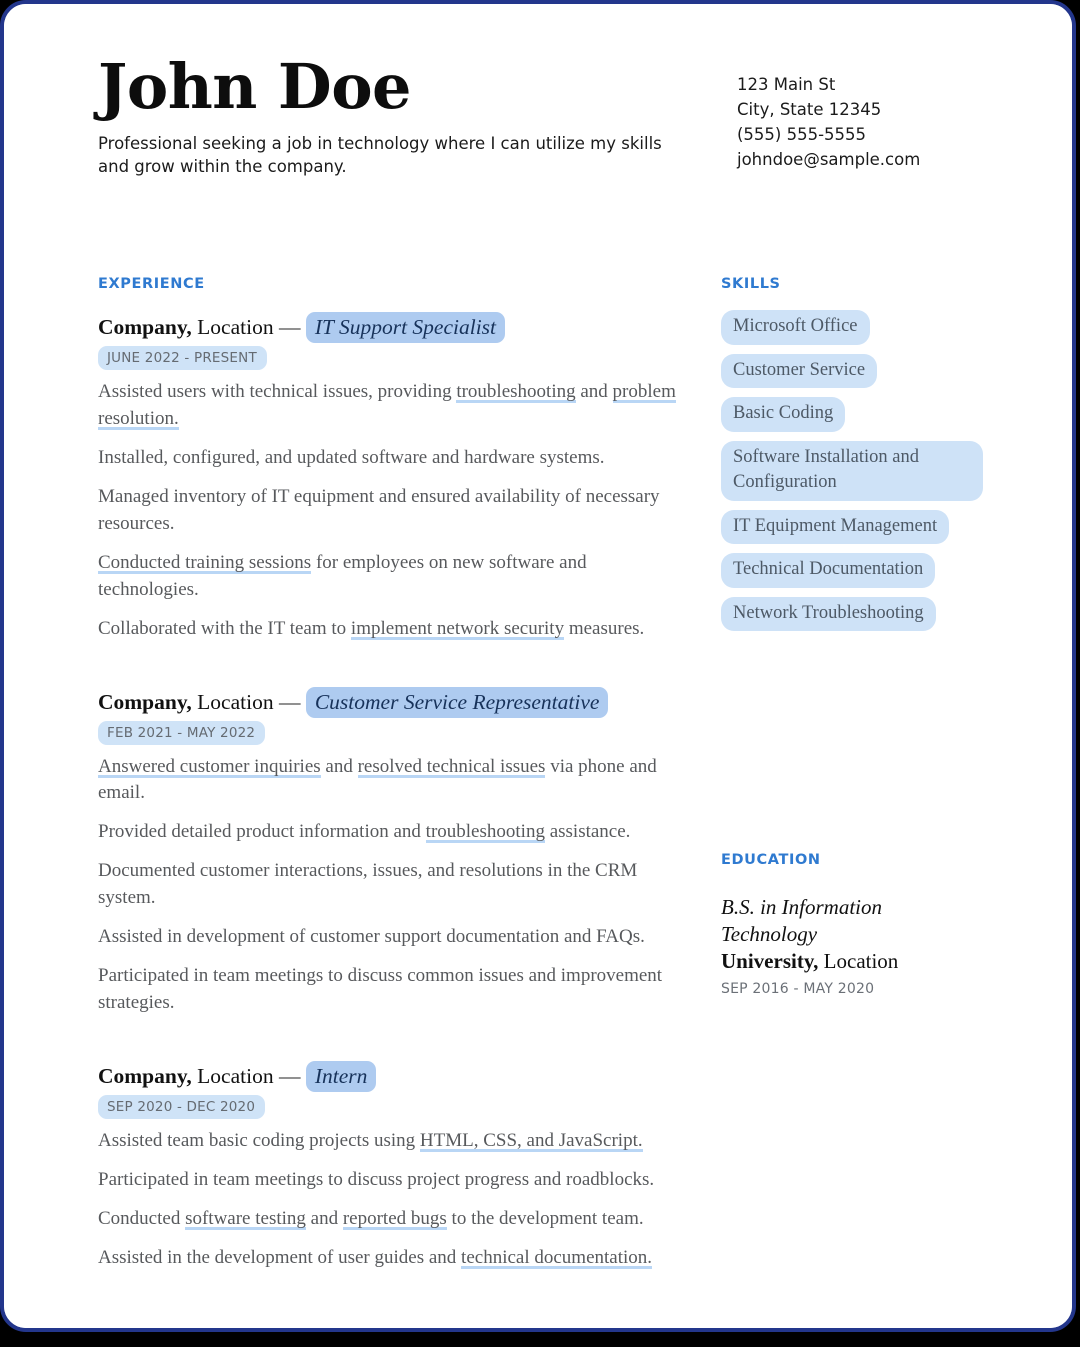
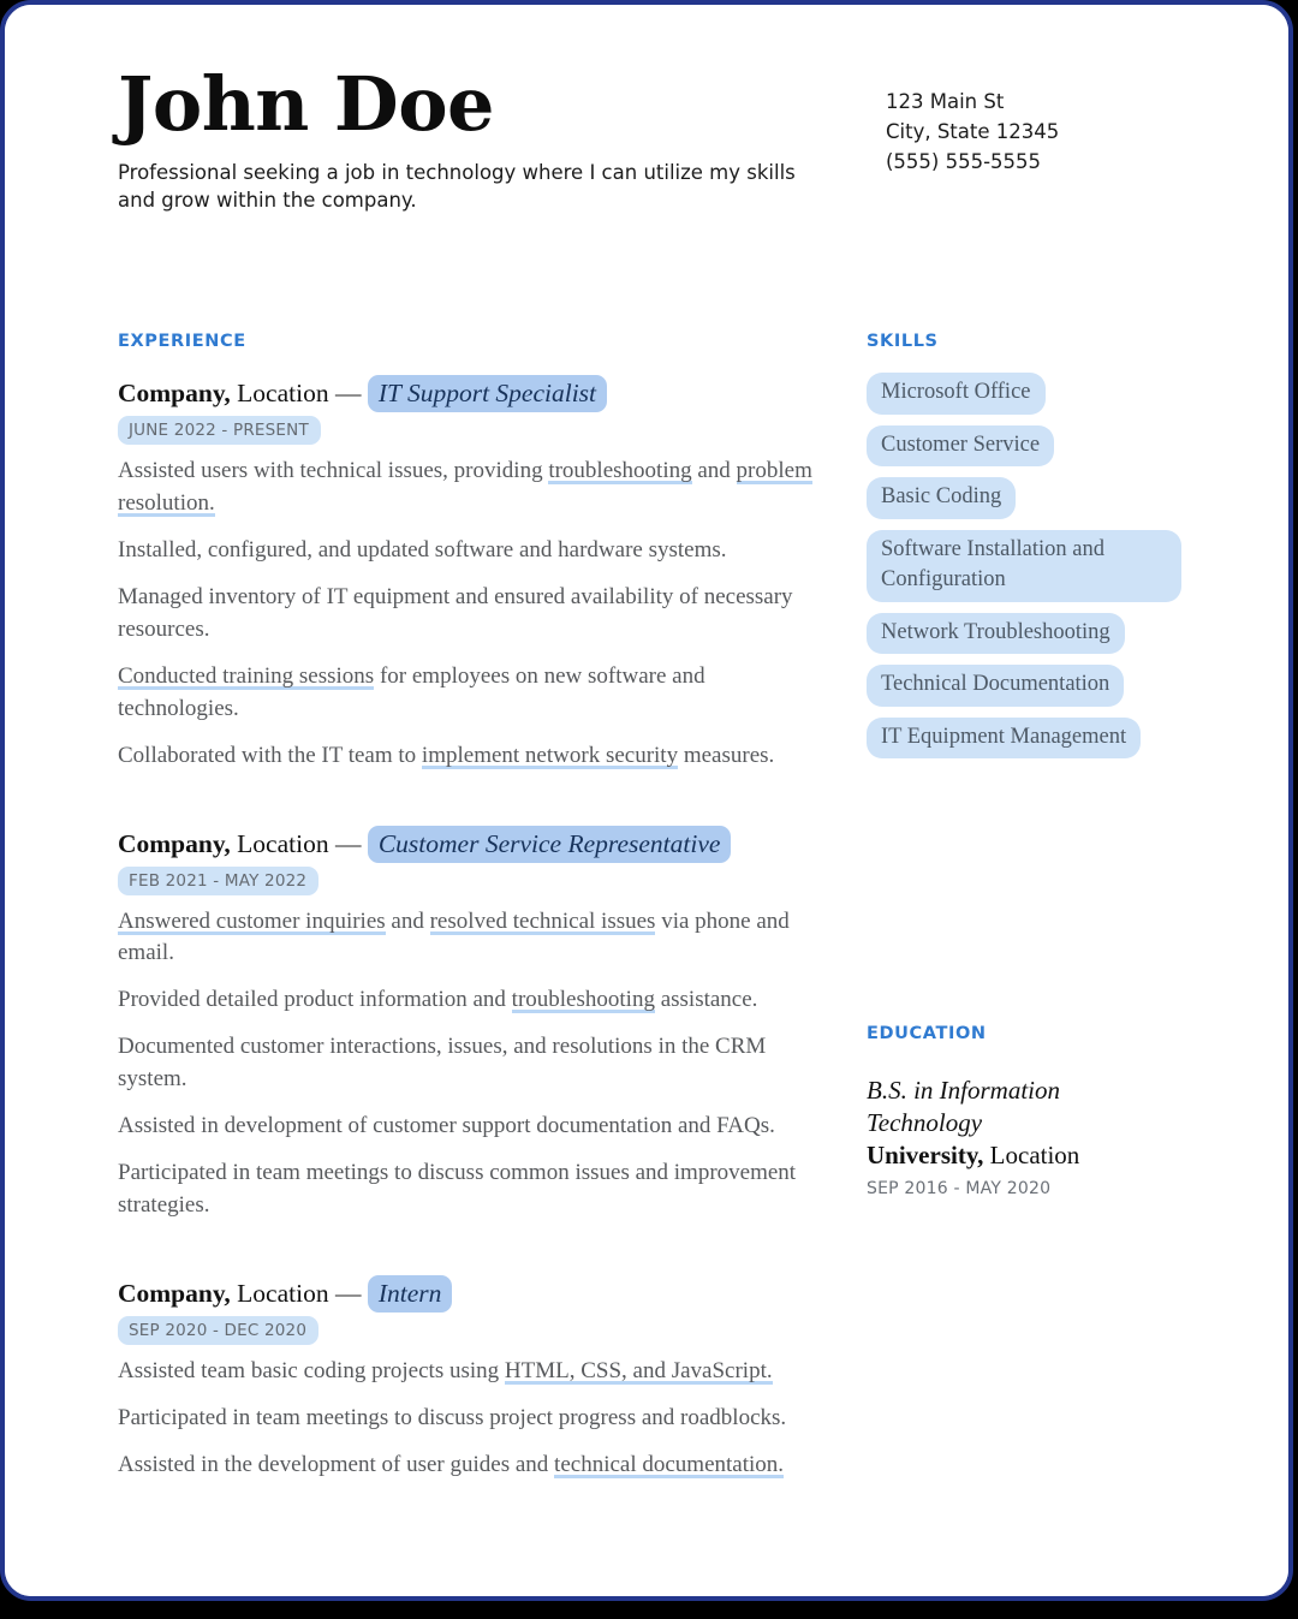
  John Doe
  Professional seeking a job in technology where I can utilize my skills and grow within the company.
  123 Main St
  City, State 12345
  (555) 555-5555
- johndoe@sample.com
  EXPERIENCE
  Company, Location — IT Support Specialist
  JUNE 2022 - PRESENT
  Assisted users with technical issues, providing troubleshooting and problem resolution.
  Installed, configured, and updated software and hardware systems.
  Managed inventory of IT equipment and ensured availability of necessary resources.
  Conducted training sessions for employees on new software and technologies.
  Collaborated with the IT team to implement network security measures.
  Company, Location — Customer Service Representative
  FEB 2021 - MAY 2022
  Answered customer inquiries and resolved technical issues via phone and email.
  Provided detailed product information and troubleshooting assistance.
  Documented customer interactions, issues, and resolutions in the CRM system.
  Assisted in development of customer support documentation and FAQs.
  Participated in team meetings to discuss common issues and improvement strategies.
  Company, Location — Intern
  SEP 2020 - DEC 2020
  Assisted team basic coding projects using HTML, CSS, and JavaScript.
  Participated in team meetings to discuss project progress and roadblocks.
- Conducted software testing and reported bugs to the development team.
  Assisted in the development of user guides and technical documentation.
  SKILLS
  Microsoft Office
  Customer Service
  Basic Coding
  Software Installation and Configuration
- IT Equipment Management
+ Network Troubleshooting
  Technical Documentation
- Network Troubleshooting
+ IT Equipment Management
  EDUCATION
  B.S. in Information Technology
  University, Location
  SEP 2016 - MAY 2020
